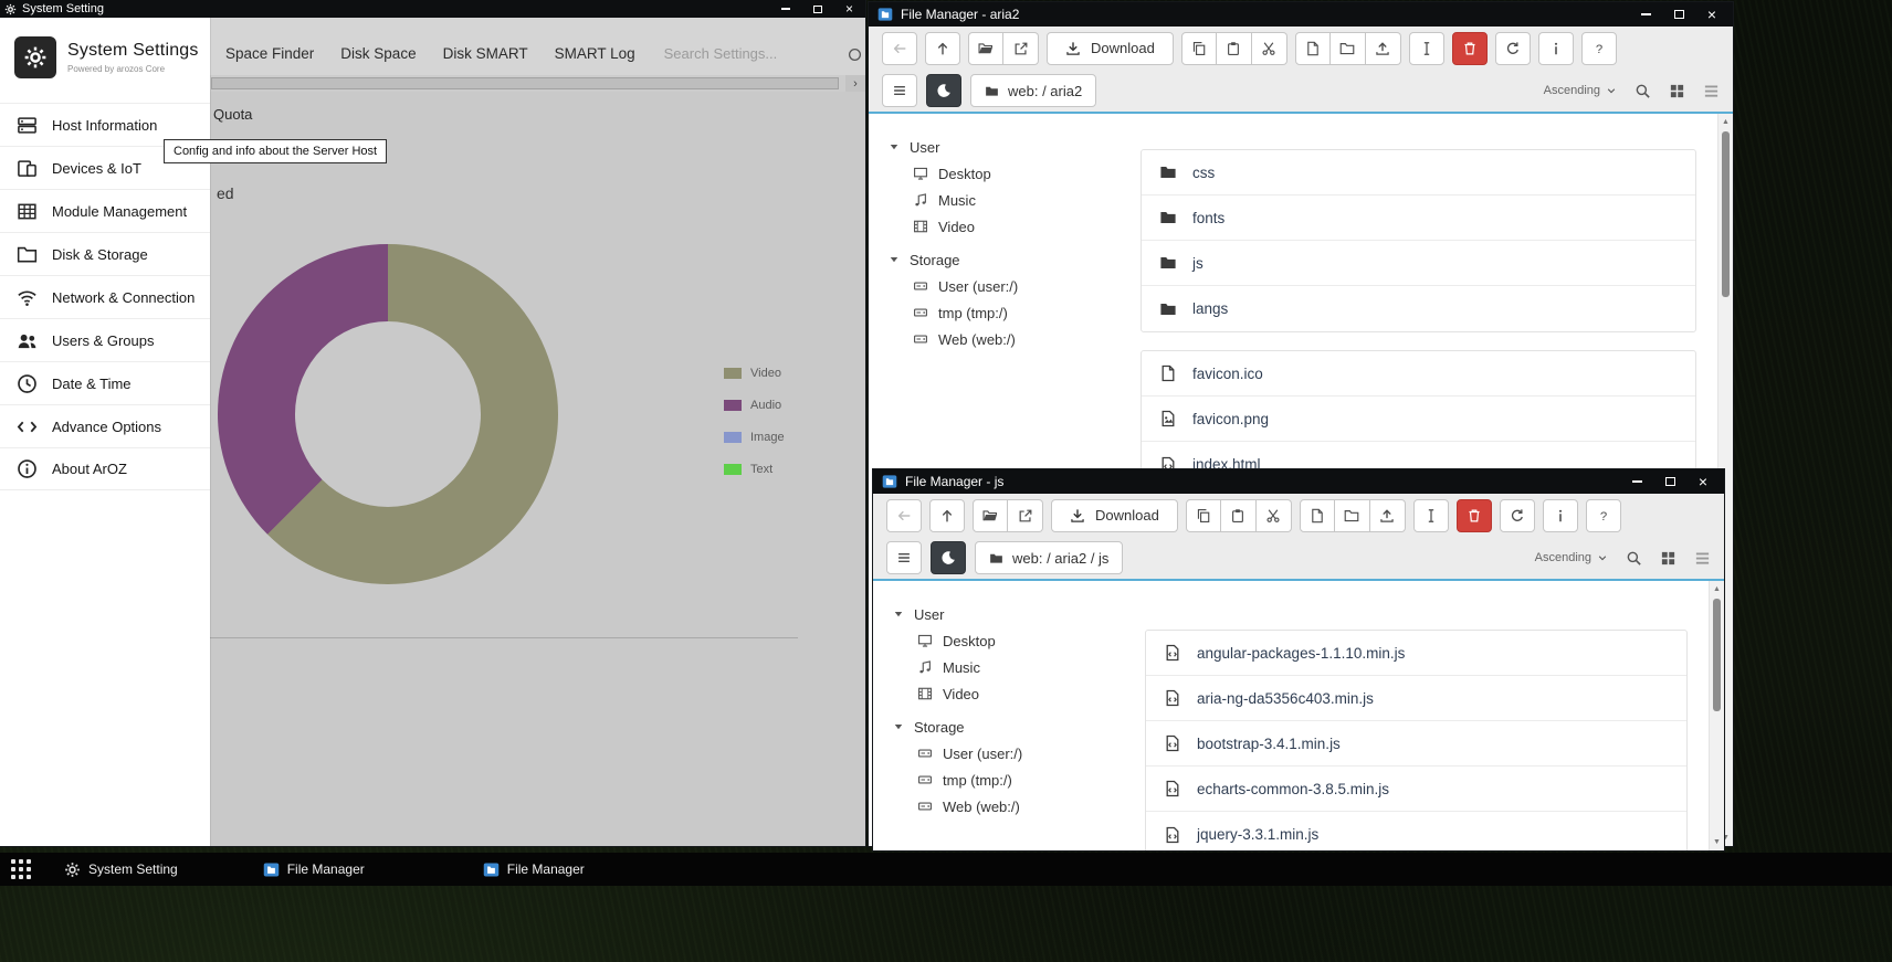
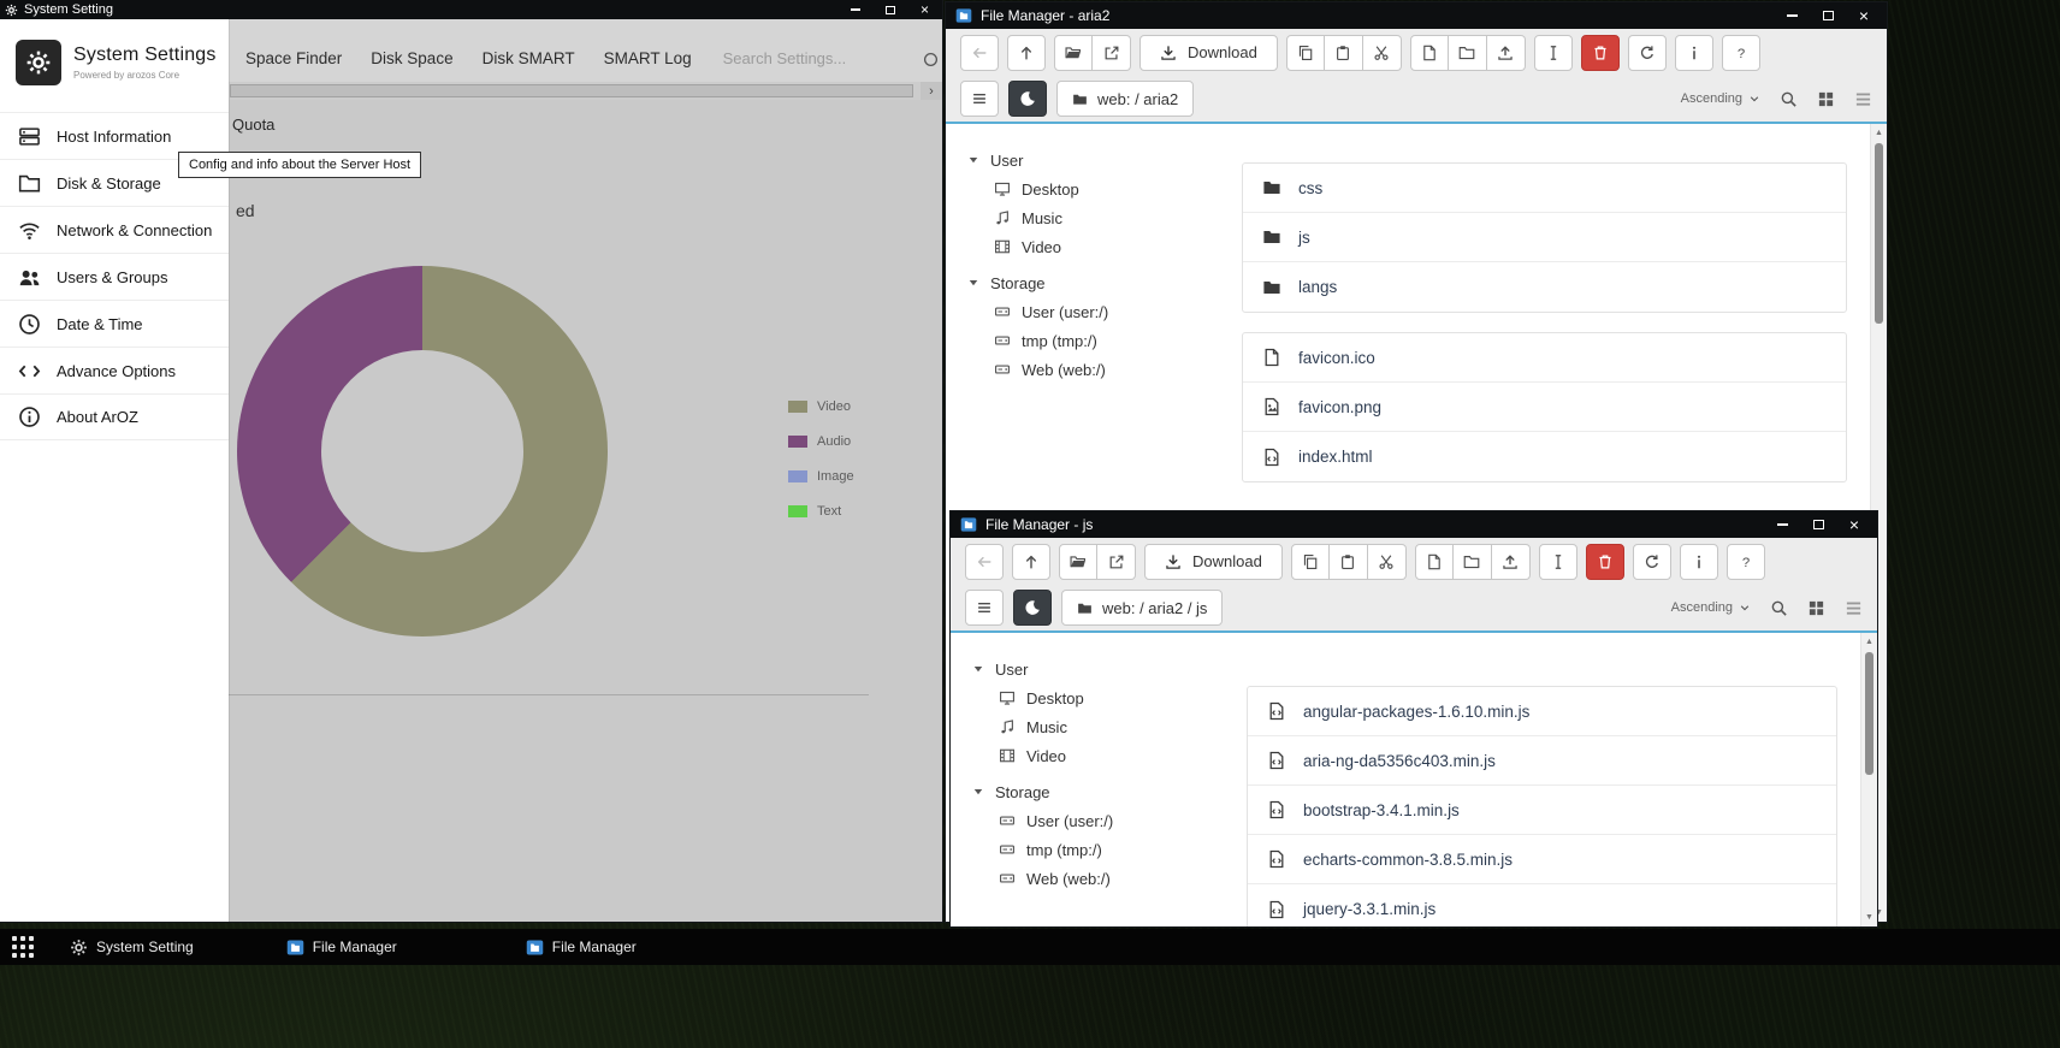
  System Setting
  ×
  Space Finder
  Disk Space
  Disk SMART
  SMART Log
  Search Settings...
  ›
  Quota
  ed
  Video
  Audio
  Image
  Text
  System Settings
  Powered by arozos Core
  Host Information
- Devices & IoT
- Module Management
  Disk & Storage
  Network & Connection
  Users & Groups
  Date & Time
  Advance Options
  About ArOZ
  Config and info about the Server Host
  File Manager - aria2
  ×
  Download
  web: / aria2
  Ascending
  User
  Desktop
  Music
  Video
  Storage
  User (user:/)
  tmp (tmp:/)
  Web (web:/)
  css
- fonts
  js
  langs
  favicon.ico
  favicon.png
  index.html
  File Manager - js
  ×
  Download
  web: / aria2 / js
  Ascending
  User
  Desktop
  Music
  Video
  Storage
  User (user:/)
  tmp (tmp:/)
  Web (web:/)
- angular-packages-1.1.10.min.js
+ angular-packages-1.6.10.min.js
  aria-ng-da5356c403.min.js
  bootstrap-3.4.1.min.js
  echarts-common-3.8.5.min.js
  jquery-3.3.1.min.js
  System Setting
  File Manager
  File Manager
